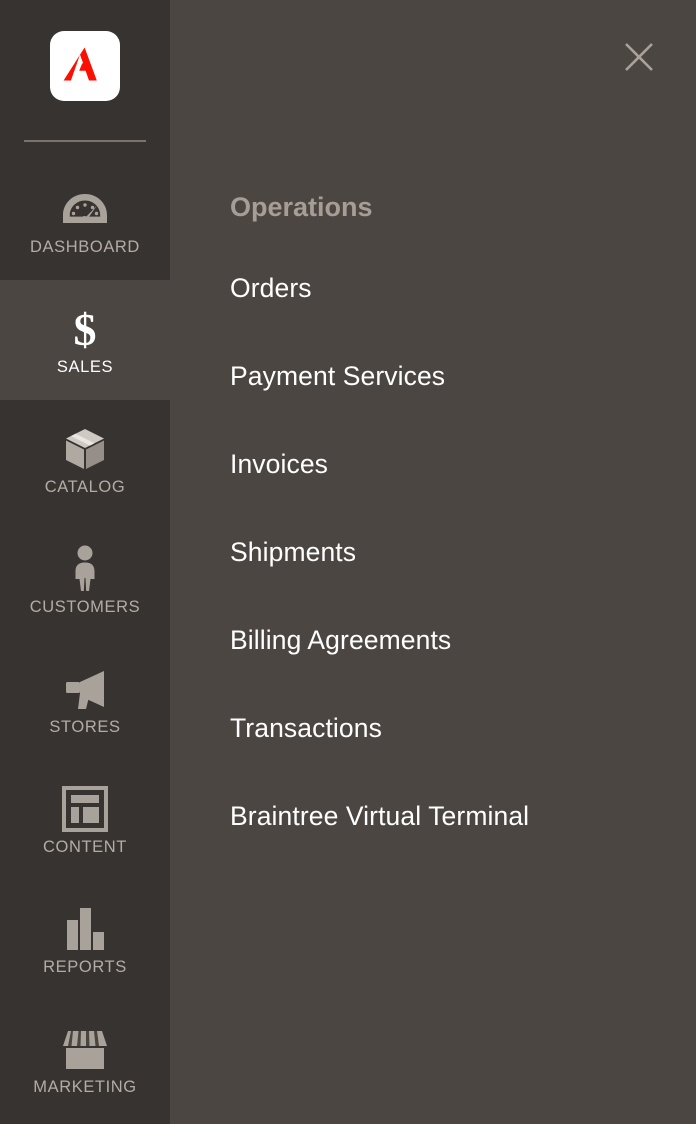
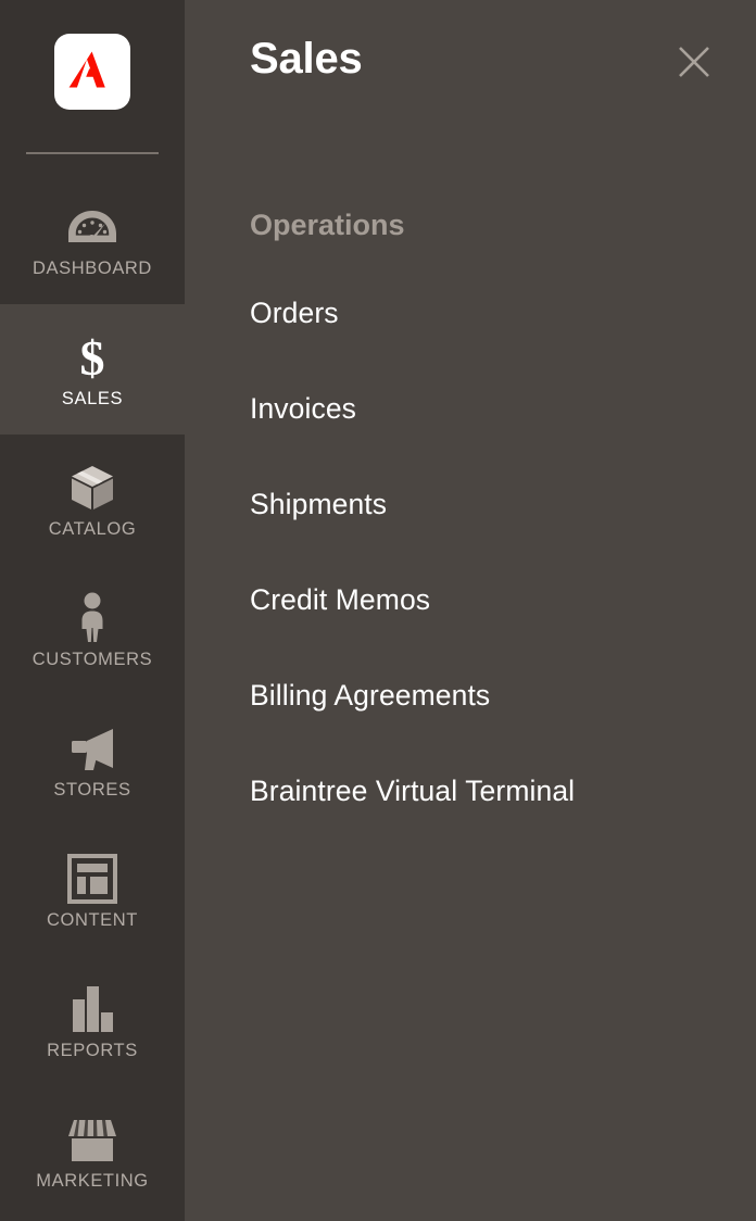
  DASHBOARD
  $
  SALES
  CATALOG
  CUSTOMERS
  STORES
  CONTENT
  REPORTS
  MARKETING
+ Sales
  Operations
  Orders
- Payment Services
  Invoices
  Shipments
+ Credit Memos
  Billing Agreements
- Transactions
  Braintree Virtual Terminal
